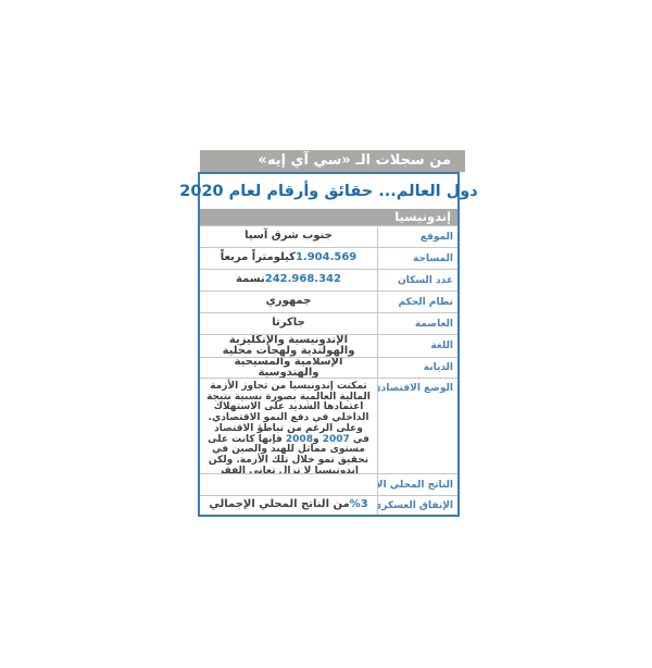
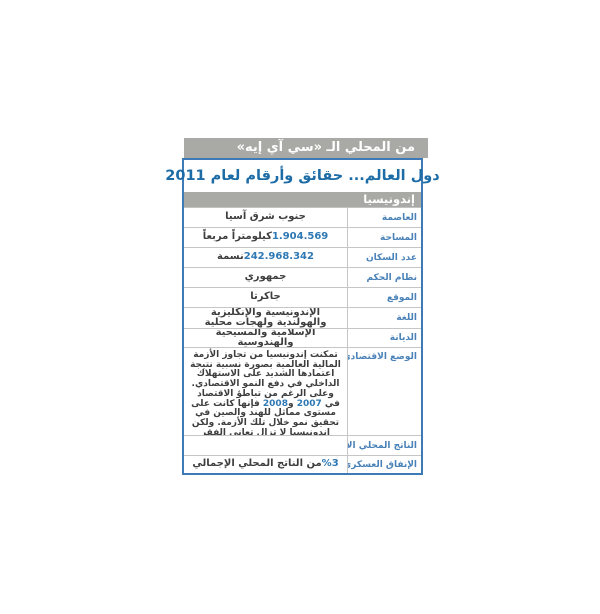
- من سجلات الـ «سي آي إيه»
+ من المحلي الـ «سي آي إيه»
- دول العالم... حقائق وأرقام لعام 2020
+ دول العالم... حقائق وأرقام لعام 2011
  إندونيسيا
- الموقع
+ العاصمة
  جنوب شرق آسيا
  المساحة
  1.904.569
  كيلومتراً مربعاً
  عدد السكان
  242.968.342
  نسمة
  نظام الحكم
  جمهوري
- العاصمة
+ الموقع
  جاكرتا
  اللغة
  الإندونيسية والإنكليزية والهولندية ولهجات محلية
  الديانة
  الإسلامية والمسيحية والهندوسية
  الوضع الاقتصادي
  تمكنت إندونيسيا من تجاوز الأزمة المالية العالمية بصورة نسبية نتيجة اعتمادها الشديد على الاستهلاك الداخلي في دفع النمو الاقتصادي. وعلى الرغم من تباطؤ الاقتصاد في 2007 و2008 فإنها كانت على مستوى مماثل للهند والصين في تحقيق نمو خلال تلك الأزمة. ولكن إندونيسيا لا تزال تعاني الفقر
  الناتج المحلي الإ
  الإنفاق العسكري
  %3
  من الناتج المحلي الإجمالي
